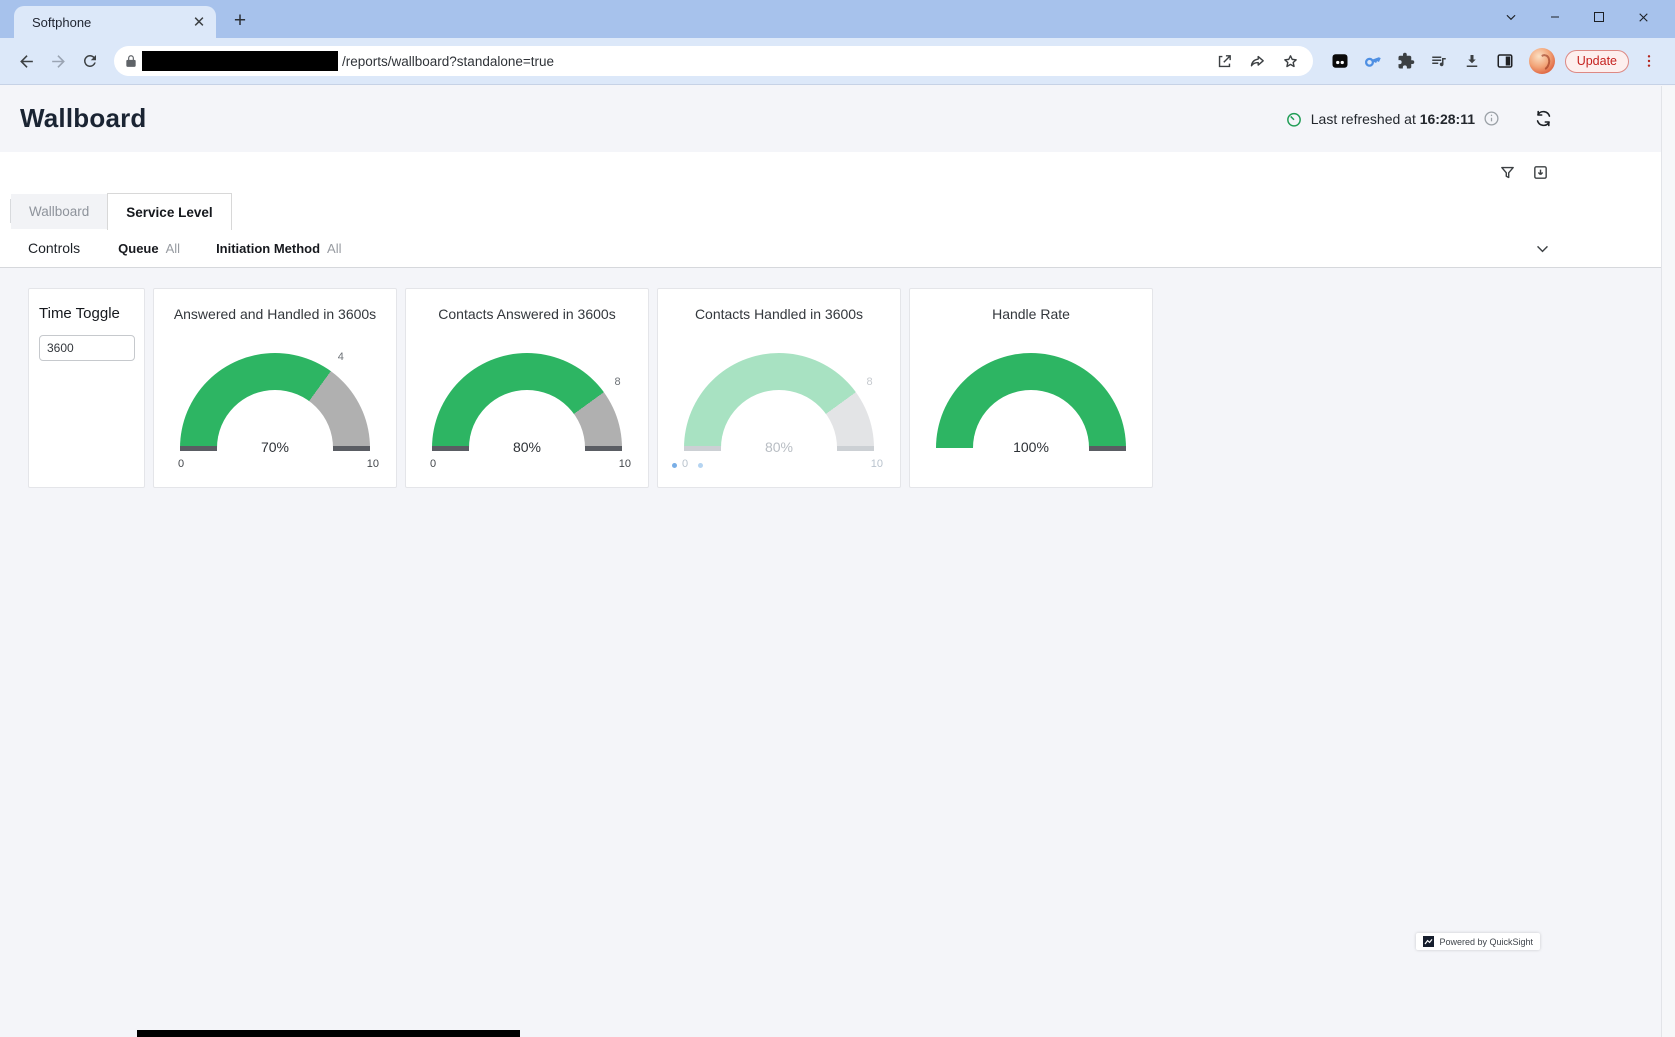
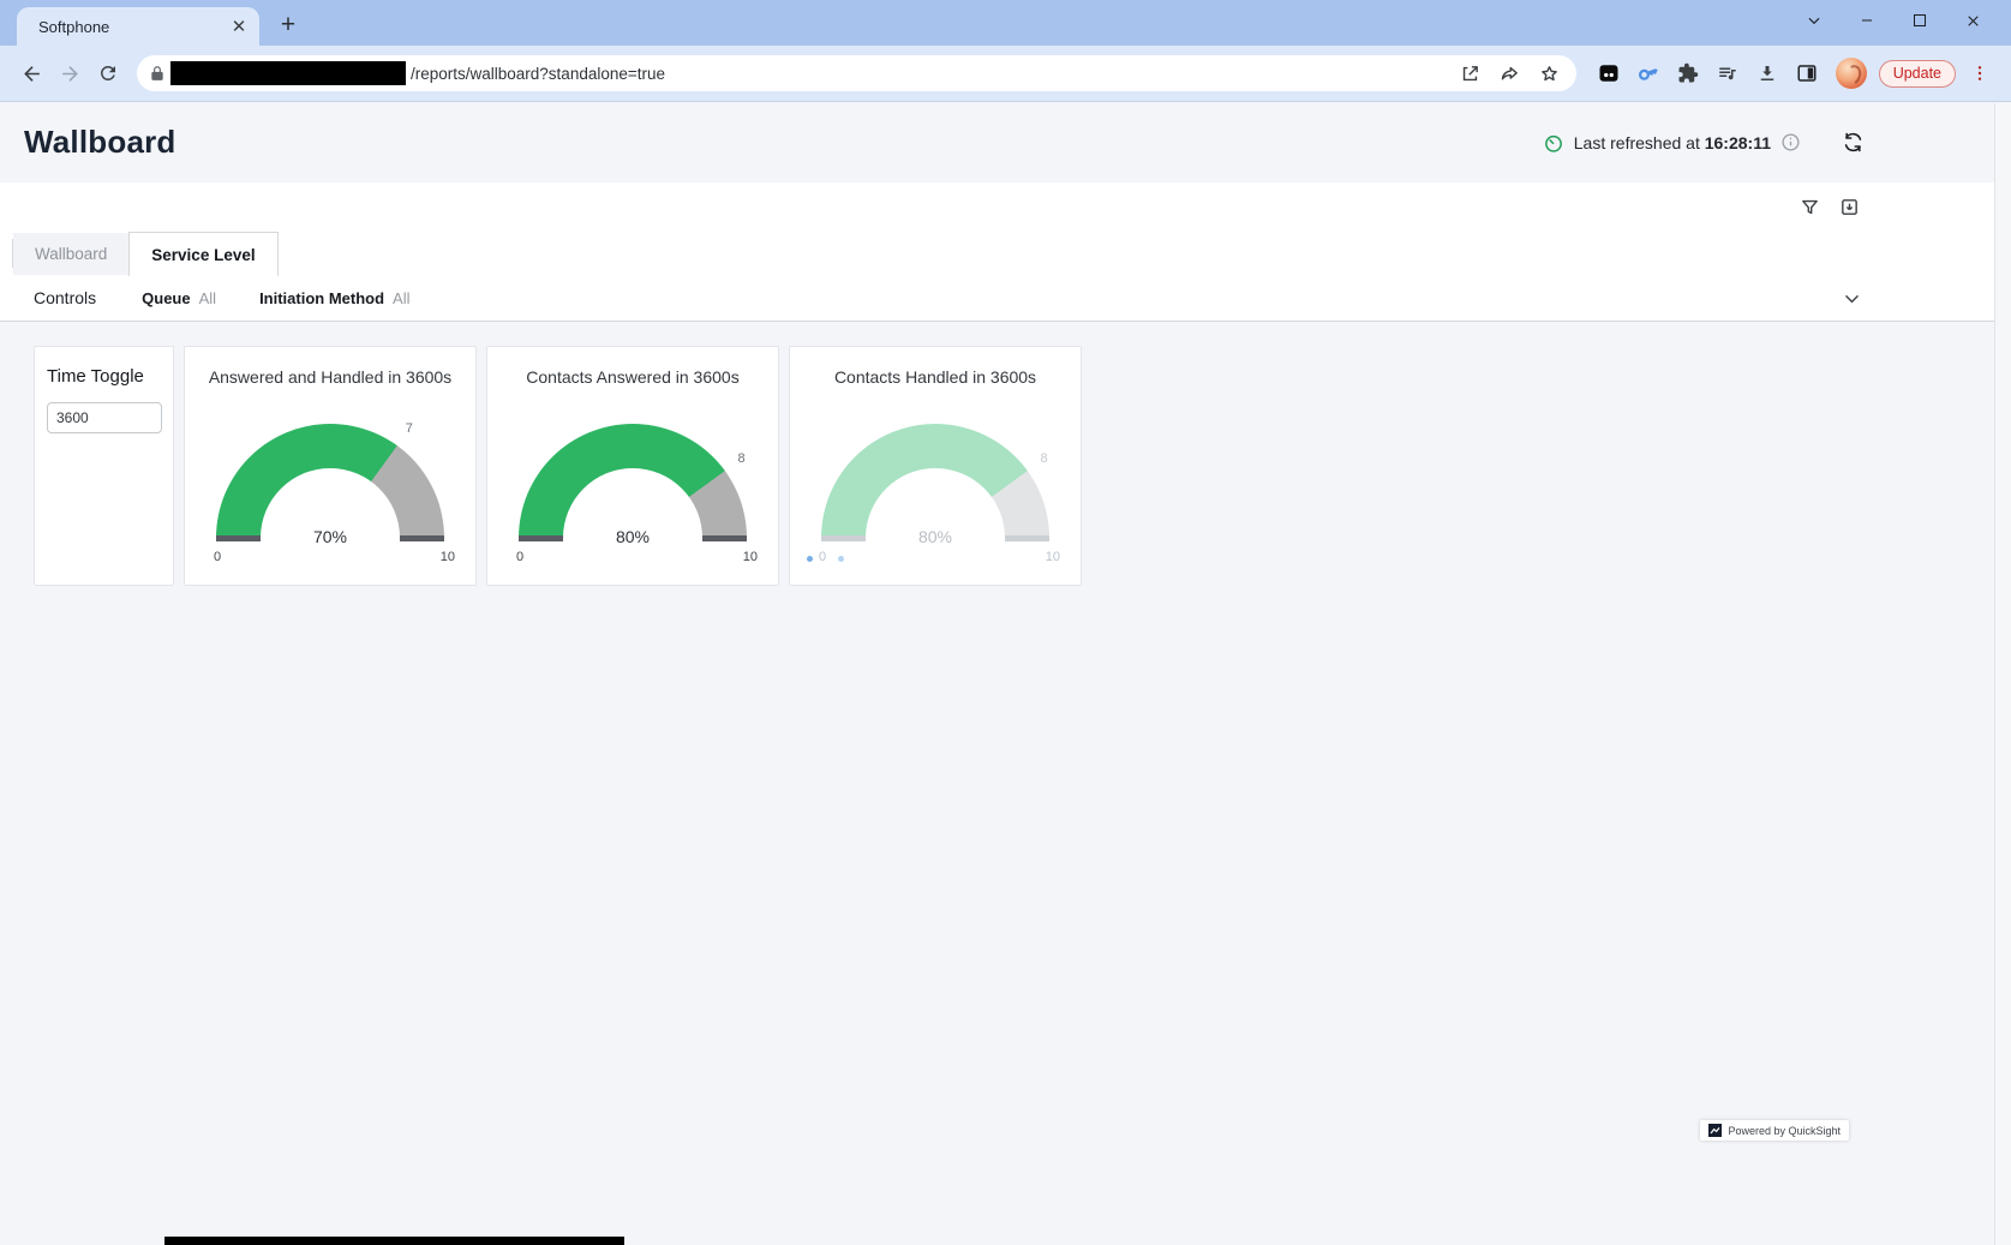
  Softphone
  ✕
  +
  /reports/wallboard?standalone=true
  Update
  Wallboard
  Last refreshed at 16:28:11
  Wallboard
  Service Level
  Controls
  Queue
  All
  Initiation Method
  All
  Time Toggle
  3600
  Answered and Handled in 3600s
  70%
  0
  10
- 4
+ 7
  Contacts Answered in 3600s
  80%
  0
  10
  8
  Contacts Handled in 3600s
  80%
  0
  10
  8
- Handle Rate
- 100%
  Powered by QuickSight
